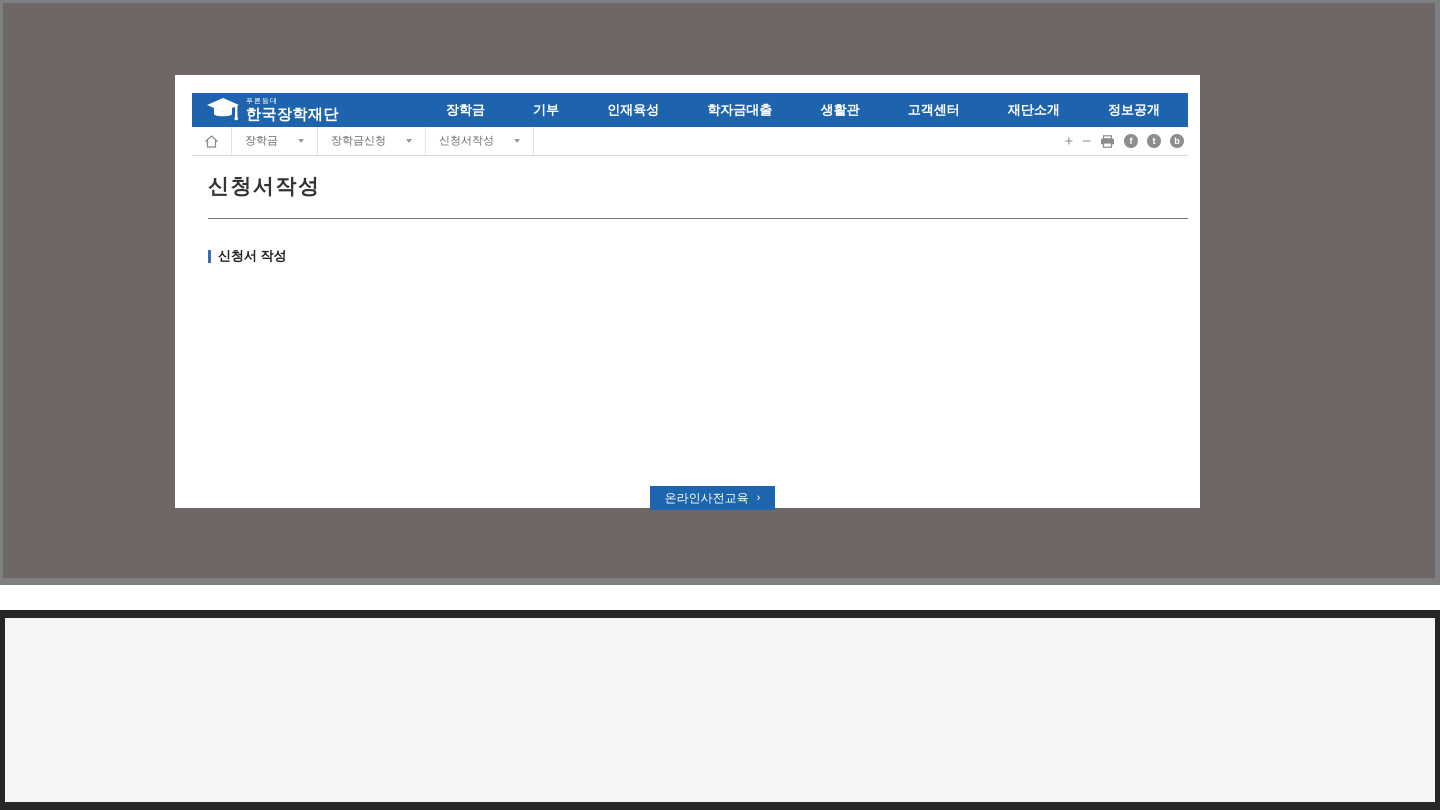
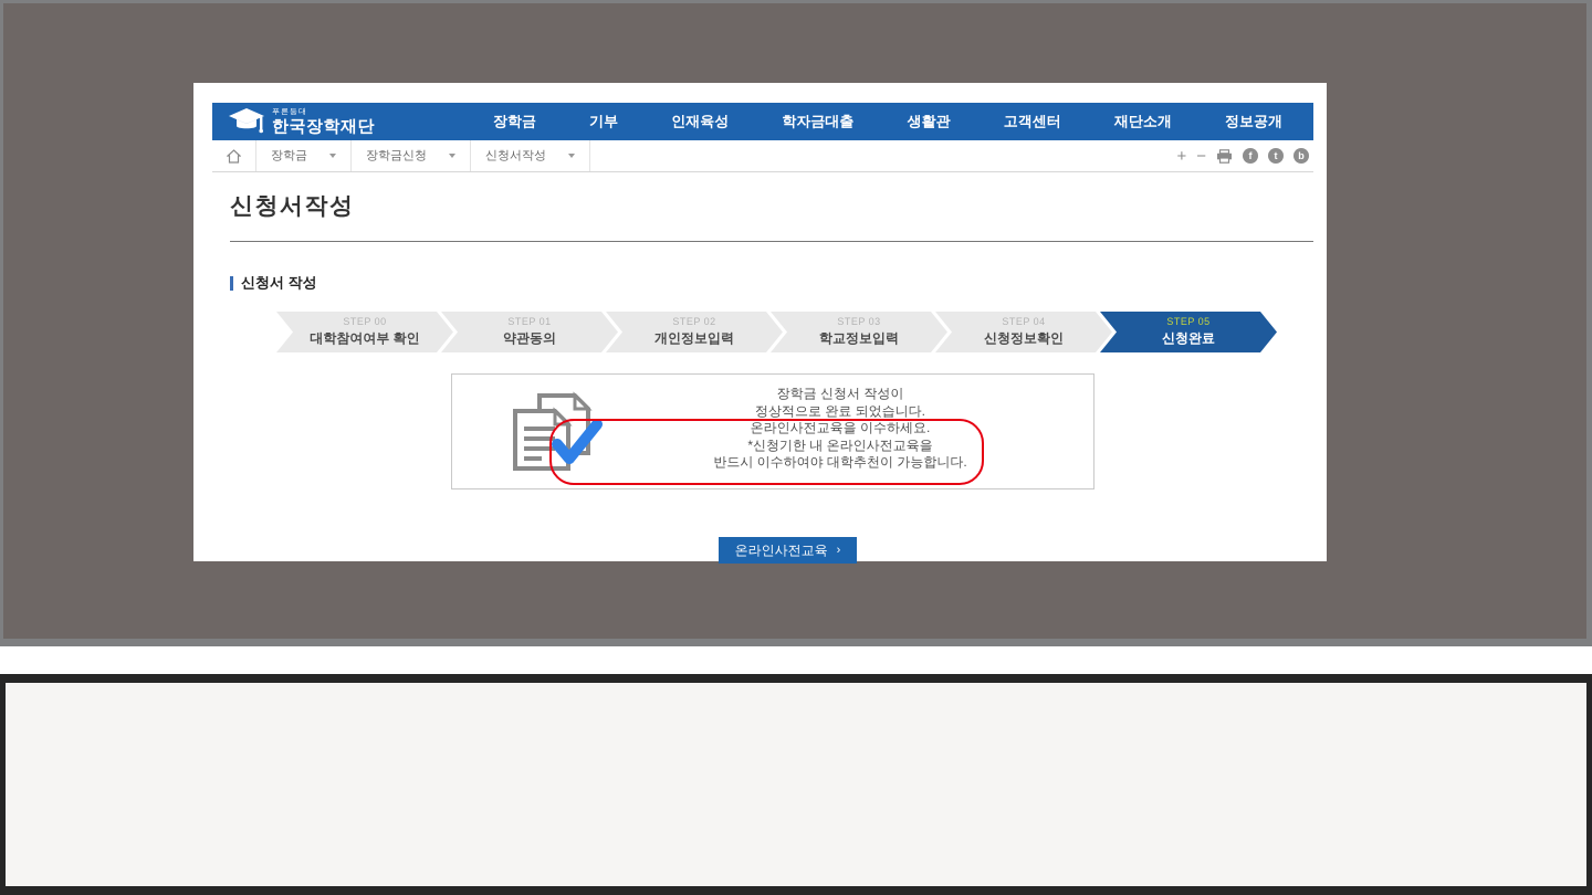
  한국장학재단
  장학금
  기부
  인재육성
  학자금대출
  생활관
  고객센터
  재단소개
  정보공개
  장학금
  장학금신청
  신청서작성
  +
  −
  f
  t
  b
  신청서작성
  신청서 작성
+ STEP 00
+ 대학참여여부 확인
+ STEP 01
+ 약관동의
+ STEP 02
+ 개인정보입력
+ STEP 03
+ 학교정보입력
+ STEP 04
+ 신청정보확인
+ STEP 05
+ 신청완료
+ 장학금 신청서 작성이
+ 정상적으로 완료 되었습니다.
+ 온라인사전교육을 이수하세요.
+ *신청기한 내 온라인사전교육을
+ 반드시 이수하여야 대학추천이 가능합니다.
  온라인사전교육
  ›
